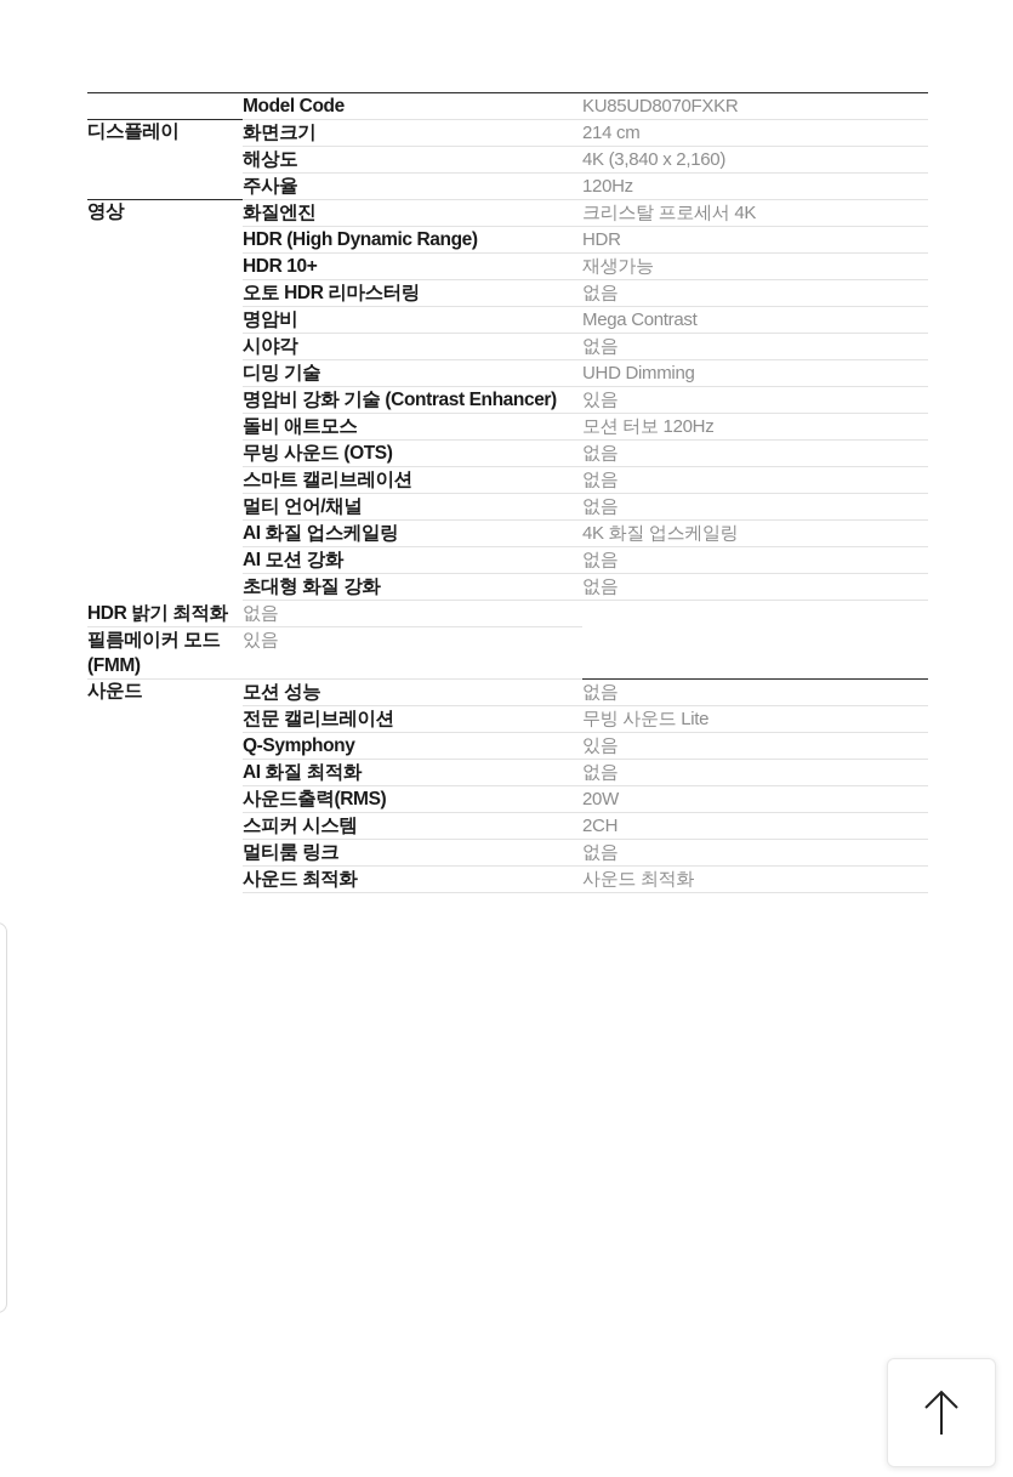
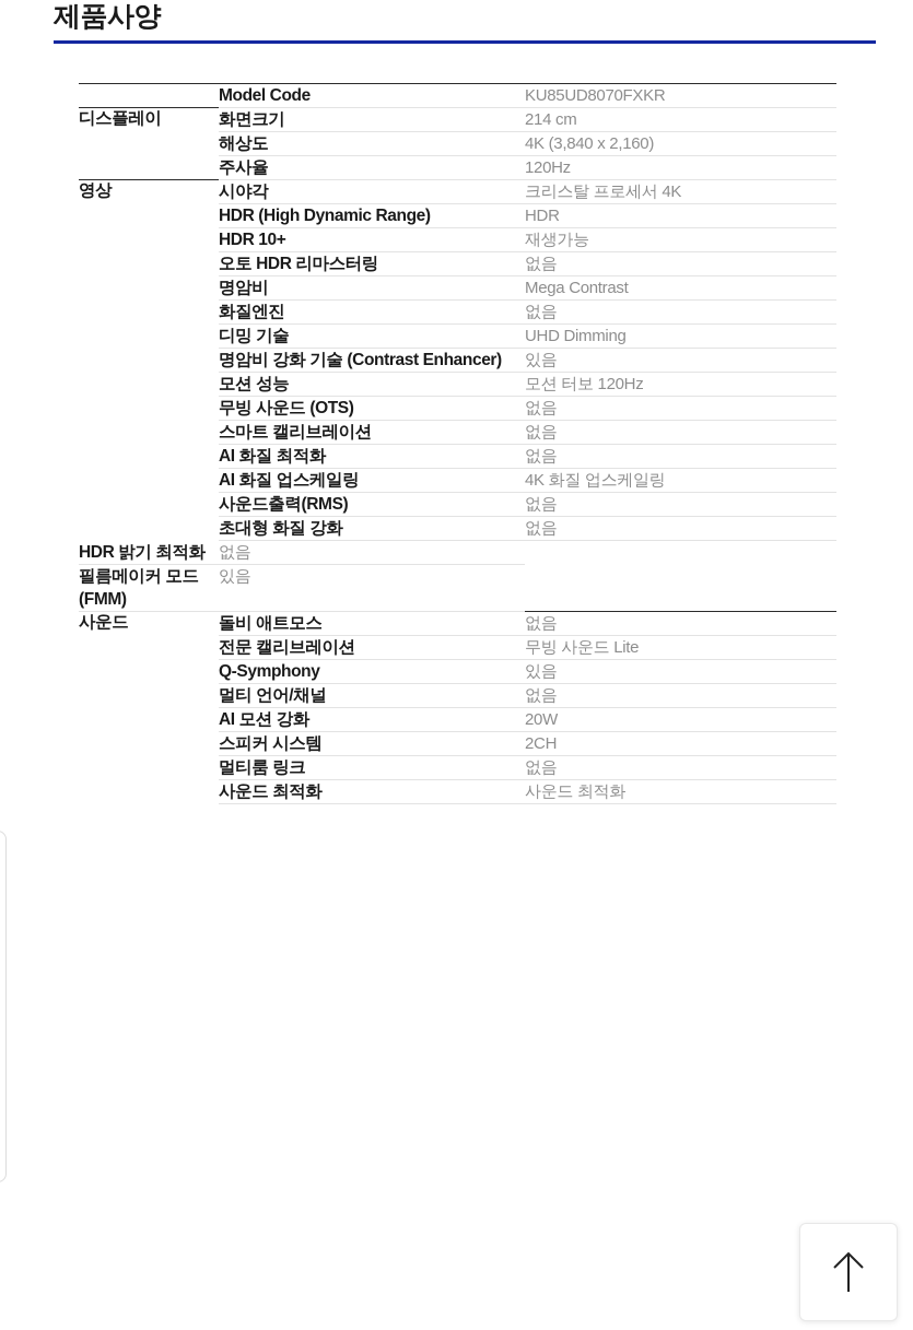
+ 제품사양
  	Model Code	KU85UD8070FXKR
  디스플레이	화면크기	214 cm
  해상도	4K (3,840 x 2,160)
  주사율	120Hz
- 영상	화질엔진	크리스탈 프로세서 4K
+ 영상	시야각	크리스탈 프로세서 4K
  HDR (High Dynamic Range)	HDR
  HDR 10+	재생가능
  오토 HDR 리마스터링	없음
  명암비	Mega Contrast
- 시야각	없음
+ 화질엔진	없음
  디밍 기술	UHD Dimming
  명암비 강화 기술 (Contrast Enhancer)	있음
- 돌비 애트모스	모션 터보 120Hz
+ 모션 성능	모션 터보 120Hz
  무빙 사운드 (OTS)	없음
  스마트 캘리브레이션	없음
- 멀티 언어/채널	없음
+ AI 화질 최적화	없음
  AI 화질 업스케일링	4K 화질 업스케일링
- AI 모션 강화	없음
+ 사운드출력(RMS)	없음
  초대형 화질 강화	없음
  HDR 밝기 최적화	없음
  필름메이커 모드 (FMM)	있음
- 사운드	모션 성능	없음
+ 사운드	돌비 애트모스	없음
  전문 캘리브레이션	무빙 사운드 Lite
  Q-Symphony	있음
- AI 화질 최적화	없음
+ 멀티 언어/채널	없음
- 사운드출력(RMS)	20W
+ AI 모션 강화	20W
  스피커 시스템	2CH
  멀티룸 링크	없음
  사운드 최적화	사운드 최적화
